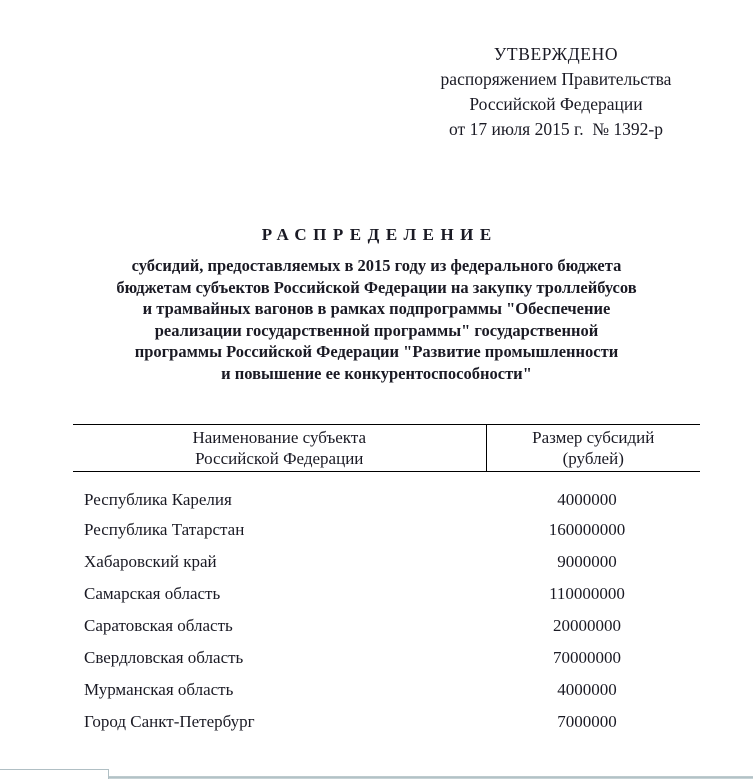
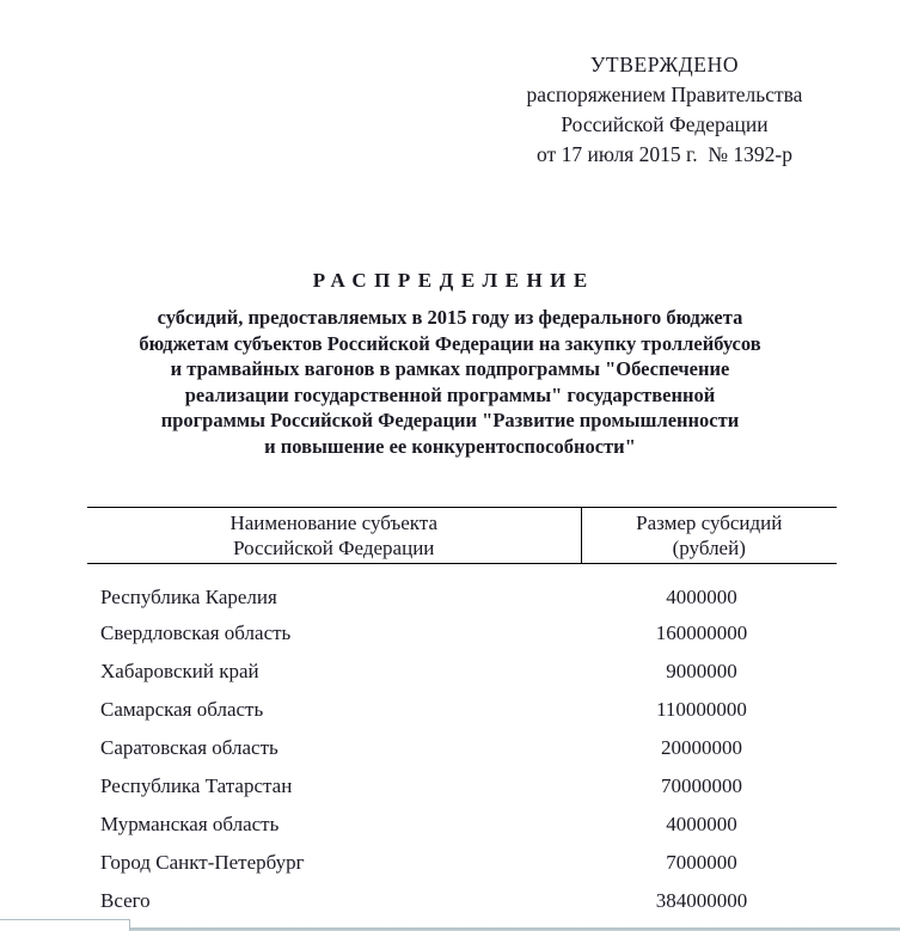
  УТВЕРЖДЕНО
  распоряжением Правительства
  Российской Федерации
  от 17 июля 2015 г. № 1392-р
  РАСПРЕДЕЛЕНИЕ
  субсидий, предоставляемых в 2015 году из федерального бюджета
  бюджетам субъектов Российской Федерации на закупку троллейбусов
  и трамвайных вагонов в рамках подпрограммы "Обеспечение
  реализации государственной программы" государственной
  программы Российской Федерации "Развитие промышленности
  и повышение ее конкурентоспособности"
  Наименование субъекта Российской Федерации	Размер субсидий (рублей)
  Республика Карелия	4000000
- Республика Татарстан	160000000
+ Свердловская область	160000000
  Хабаровский край	9000000
  Самарская область	110000000
  Саратовская область	20000000
- Свердловская область	70000000
+ Республика Татарстан	70000000
  Мурманская область	4000000
  Город Санкт-Петербург	7000000
+ Всего	384000000
